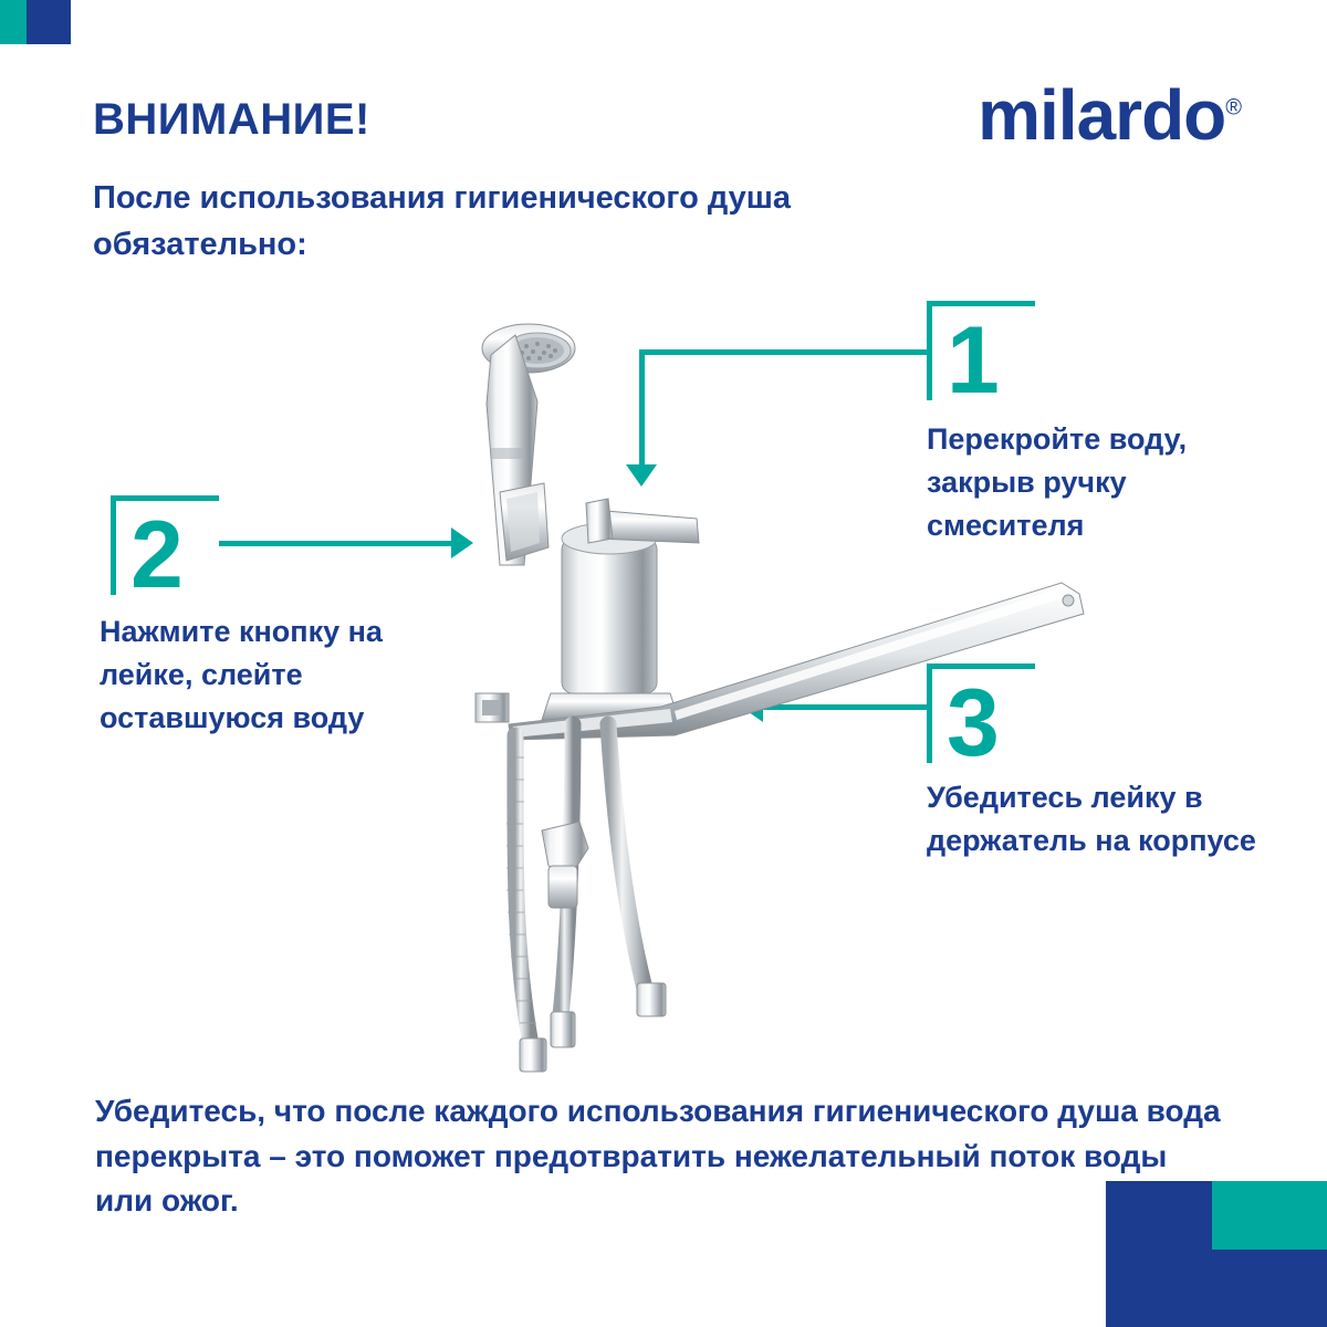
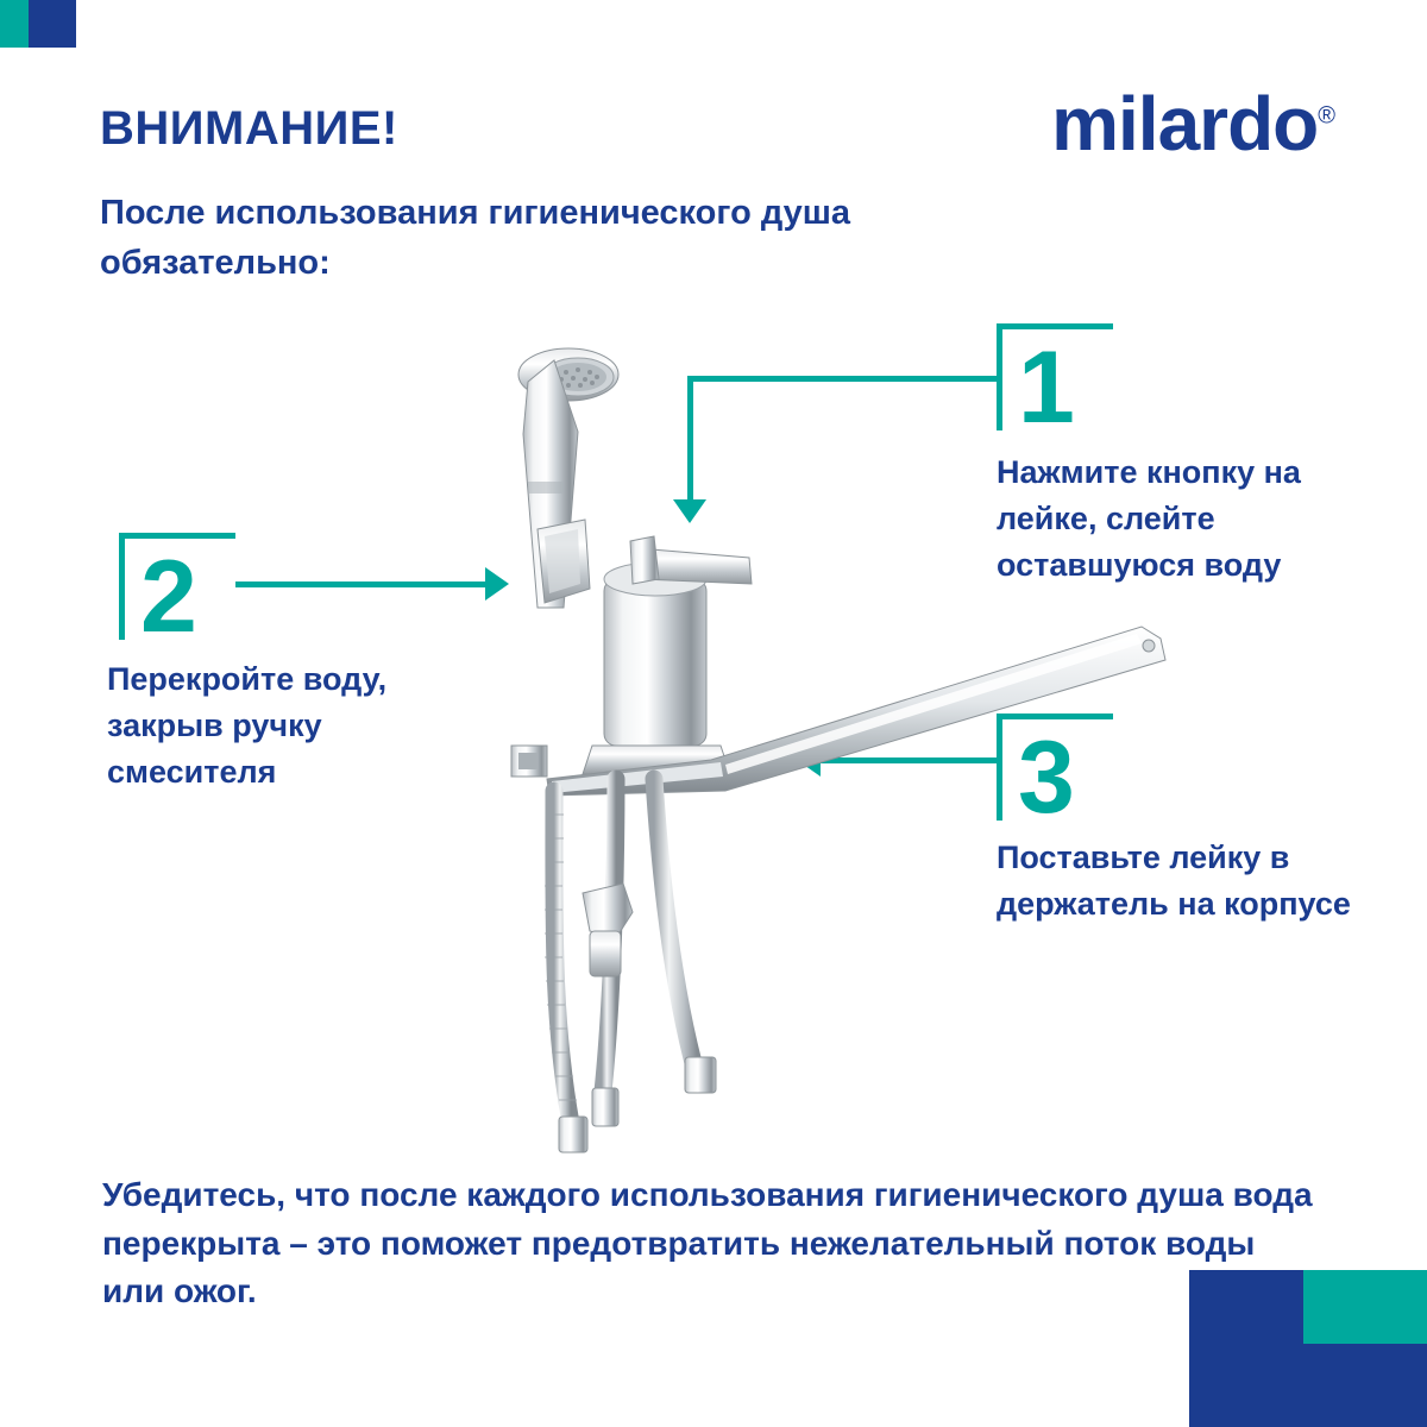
  ВНИМАНИЕ!
  После использования гигиенического душа обязательно:
  milardo®
  1
- Перекройте воду, закрыв ручку смесителя
+ Нажмите кнопку на лейке, слейте оставшуюся воду
  2
- Нажмите кнопку на лейке, слейте оставшуюся воду
+ Перекройте воду, закрыв ручку смесителя
  3
- Убедитесь лейку в держатель на корпусе
+ Поставьте лейку в держатель на корпусе
  Убедитесь, что после каждого использования гигиенического душа вода перекрыта – это поможет предотвратить нежелательный поток воды или ожог.
